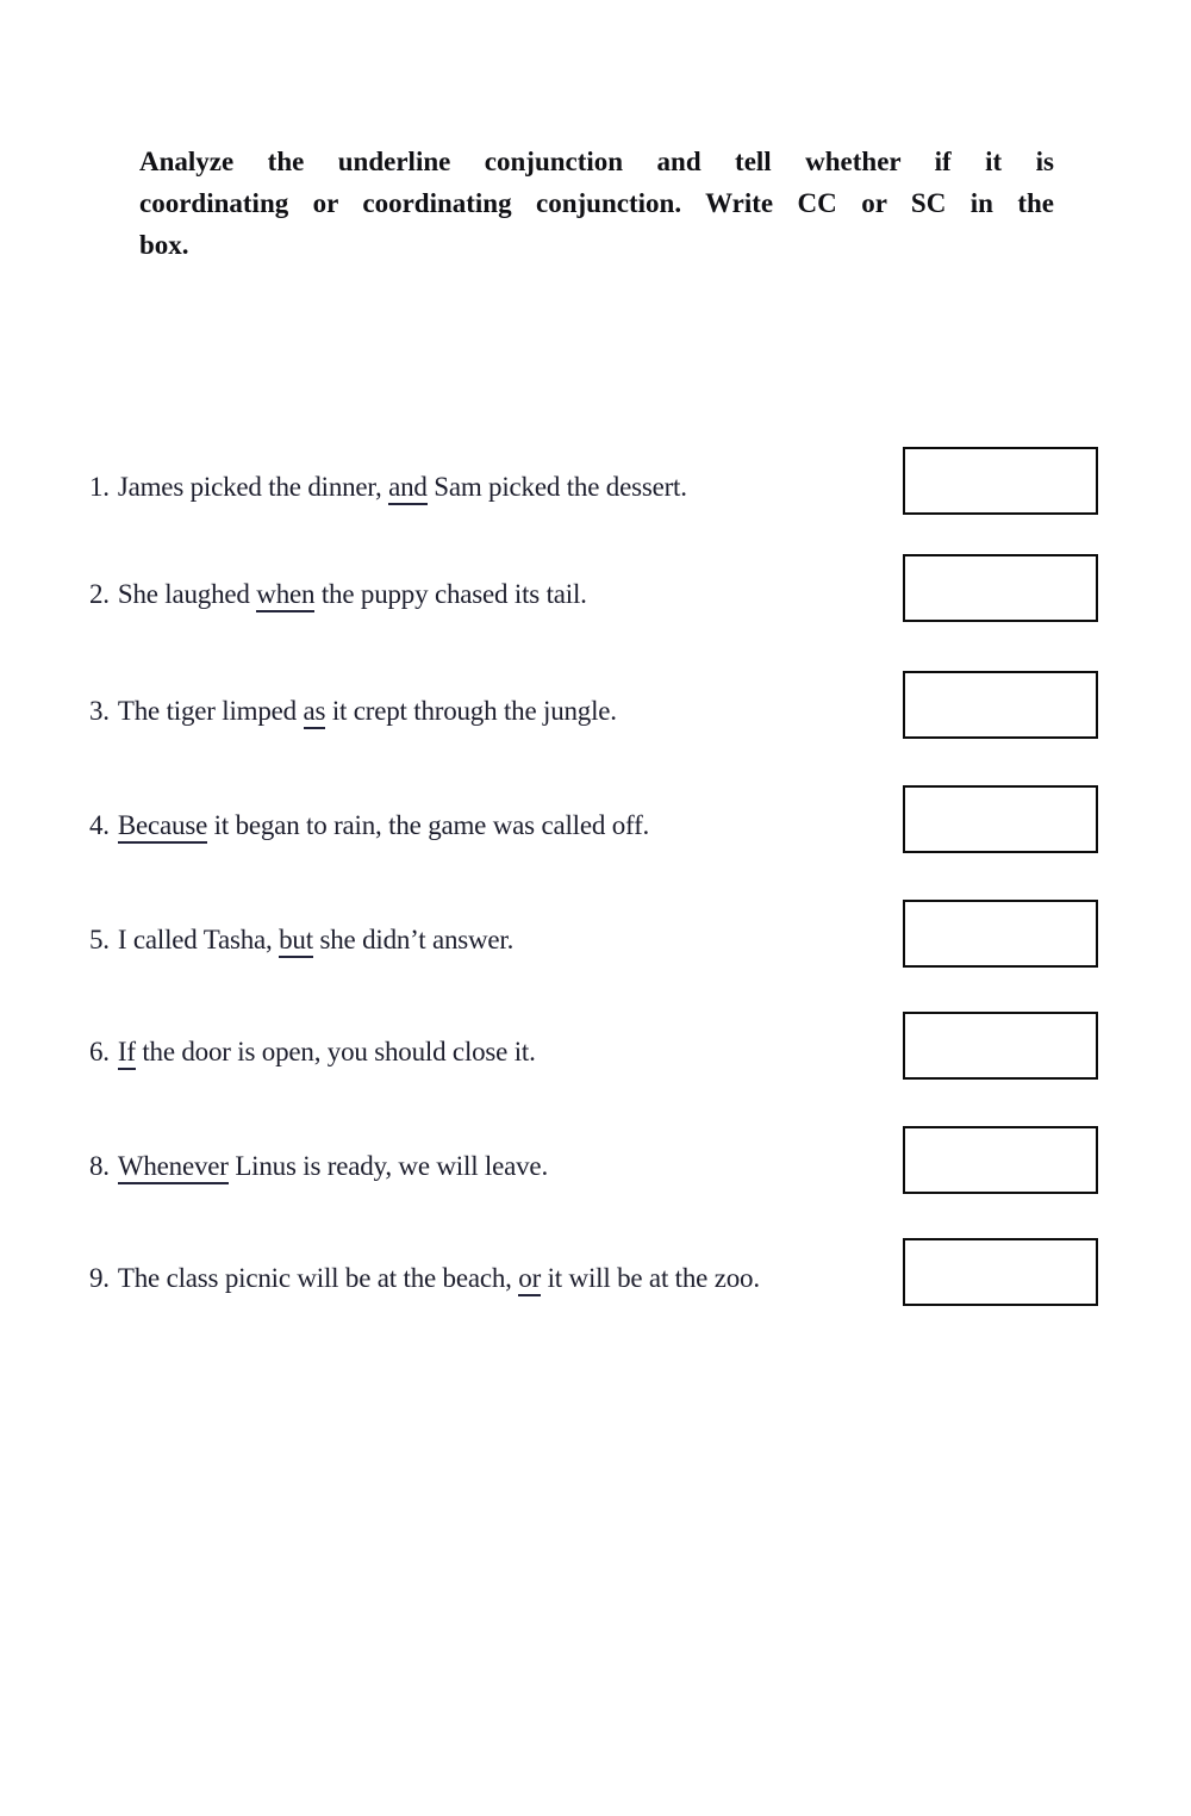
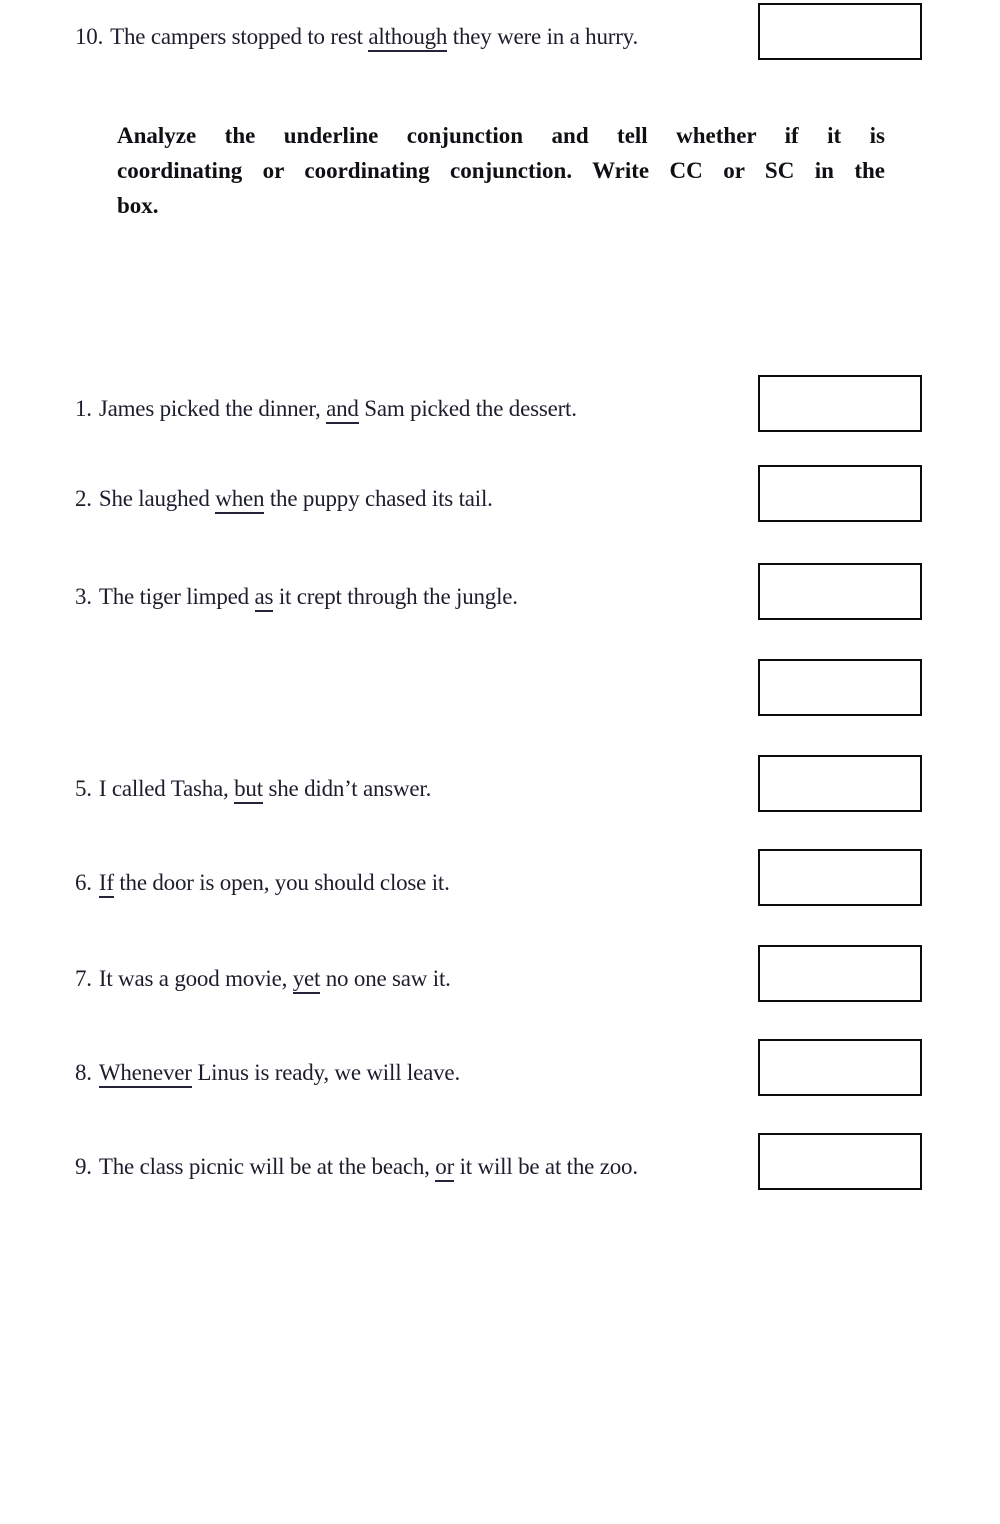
  Analyze the underline conjunction and tell whether if it is
  coordinating or coordinating conjunction. Write CC or SC in the
  box.
  1. James picked the dinner, and Sam picked the dessert.
  2. She laughed when the puppy chased its tail.
  3. The tiger limped as it crept through the jungle.
- 4. Because it began to rain, the game was called off.
  5. I called Tasha, but she didn’t answer.
  6. If the door is open, you should close it.
+ 7. It was a good movie, yet no one saw it.
  8. Whenever Linus is ready, we will leave.
  9. The class picnic will be at the beach, or it will be at the zoo.
+ 10. The campers stopped to rest although they were in a hurry.
